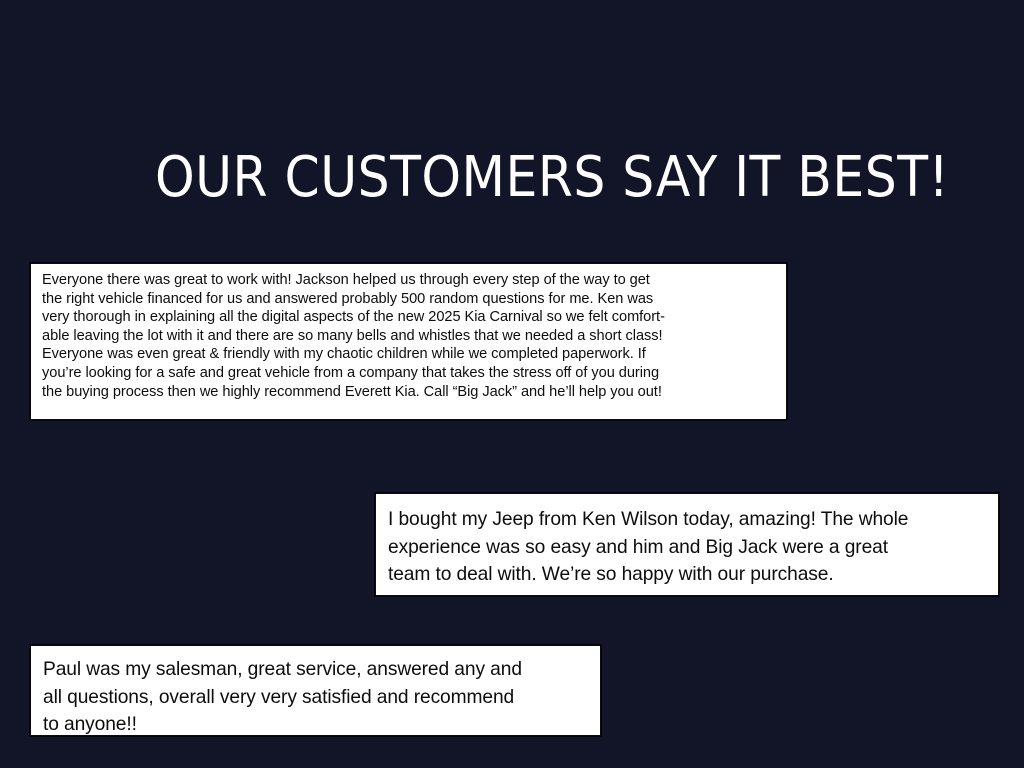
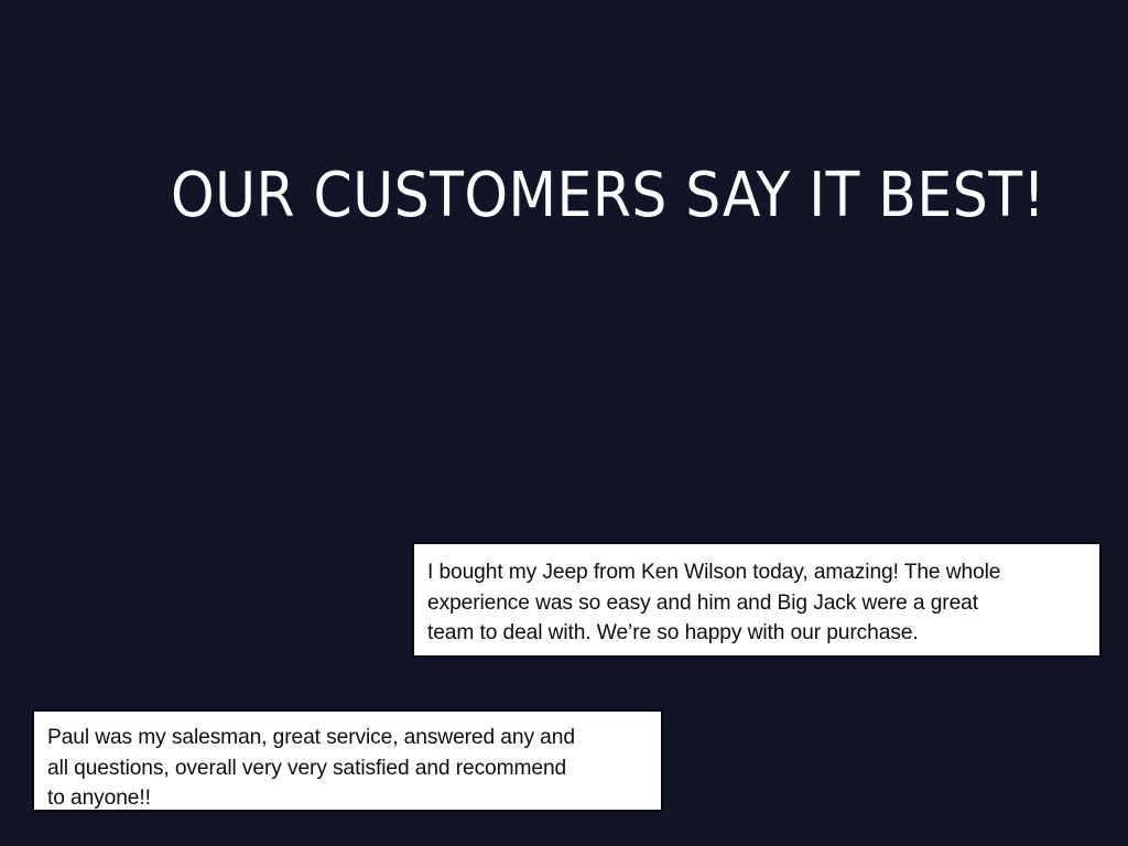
  OUR CUSTOMERS SAY IT BEST!
- Everyone there was great to work with! Jackson helped us through every step of the way to get
- the right vehicle financed for us and answered probably 500 random questions for me. Ken was
- very thorough in explaining all the digital aspects of the new 2025 Kia Carnival so we felt comfort-
- able leaving the lot with it and there are so many bells and whistles that we needed a short class!
- Everyone was even great & friendly with my chaotic children while we completed paperwork. If
- you’re looking for a safe and great vehicle from a company that takes the stress off of you during
- the buying process then we highly recommend Everett Kia. Call “Big Jack” and he’ll help you out!
  I bought my Jeep from Ken Wilson today, amazing! The whole
  experience was so easy and him and Big Jack were a great
  team to deal with. We’re so happy with our purchase.
  Paul was my salesman, great service, answered any and
  all questions, overall very very satisfied and recommend
  to anyone!!
